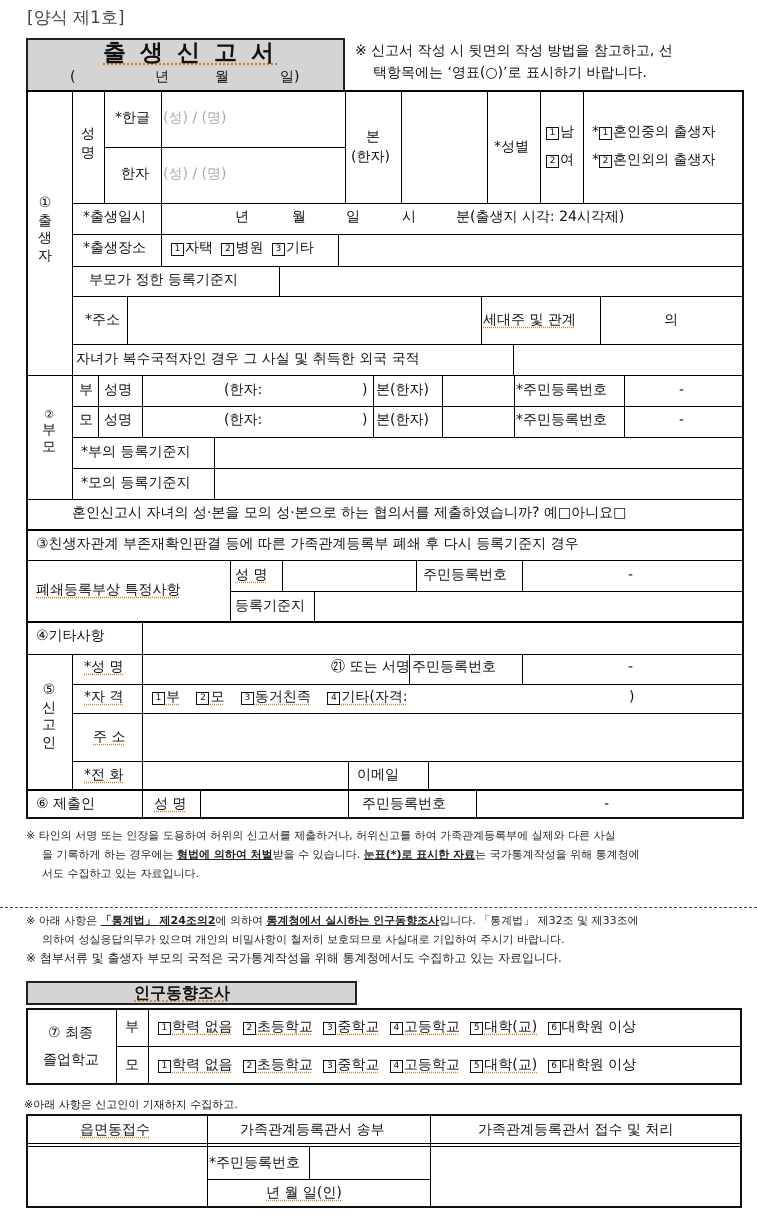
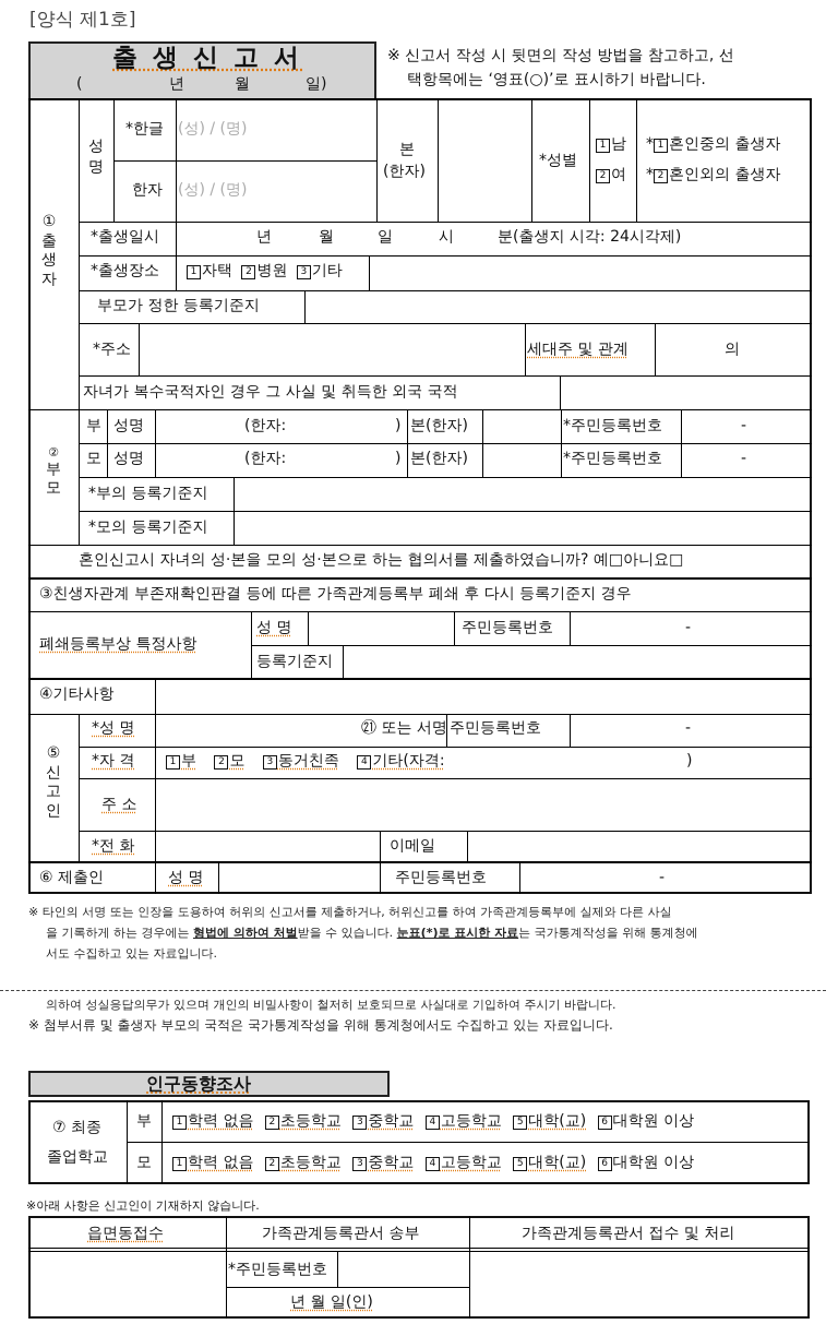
  [양식 제1호]
  출 생 신 고 서
  (
  년
  월
  일)
  ※ 신고서 작성 시 뒷면의 작성 방법을 참고하고, 선
  택항목에는 ‘영표(○)’로 표시하기 바랍니다.
  ①
  출
  생
  자
  성
  명
  *한글
  (성) / (명)
  한자
  (성) / (명)
  본
  (한자)
  *성별
  1 남
  2 여
  * 1 혼인중의 출생자
  * 2 혼인외의 출생자
  *출생일시
  년
  월
  일
  시
  분(출생지 시각: 24시각제)
  *출생장소
  1 자택 2 병원 3 기타
  부모가 정한 등록기준지
  *주소
  세대주 및 관계
  의
  자녀가 복수국적자인 경우 그 사실 및 취득한 외국 국적
  ②
  부
  모
  부
  성명
  (한자:
  )
  본(한자)
  *주민등록번호
  -
  모
  성명
  (한자:
  )
  본(한자)
  *주민등록번호
  -
  *부의 등록기준지
  *모의 등록기준지
  혼인신고시 자녀의 성·본을 모의 성·본으로 하는 협의서를 제출하였습니까? 예□아니요□
  ③친생자관계 부존재확인판결 등에 따른 가족관계등록부 폐쇄 후 다시 등록기준지 경우
  폐쇄등록부상 특정사항
  성 명
  주민등록번호
  -
  등록기준지
  ④기타사항
  ⑤
  신
  고
  인
  *성 명
  ㉑ 또는 서명
  주민등록번호
  -
  *자 격
  1 부 2 모 3 동거친족 4 기타(자격:
  )
  주 소
  *전 화
  이메일
  ⑥ 제출인
  성 명
  주민등록번호
  -
  ※ 타인의 서명 또는 인장을 도용하여 허위의 신고서를 제출하거나, 허위신고를 하여 가족관계등록부에 실제와 다른 사실
  을 기록하게 하는 경우에는 형법에 의하여 처벌받을 수 있습니다. 눈표(*)로 표시한 자료는 국가통계작성을 위해 통계청에
  서도 수집하고 있는 자료입니다.
- ※ 아래 사항은 「통계법」 제24조의2에 의하여 통계청에서 실시하는 인구동향조사입니다. 「통계법」 제32조 및 제33조에
  의하여 성실응답의무가 있으며 개인의 비밀사항이 철저히 보호되므로 사실대로 기입하여 주시기 바랍니다.
  ※ 첨부서류 및 출생자 부모의 국적은 국가통계작성을 위해 통계청에서도 수집하고 있는 자료입니다.
  인구동향조사
  ⑦ 최종
  졸업학교
  부
  1 학력 없음 2 초등학교 3 중학교 4 고등학교 5 대학(교) 6 대학원 이상
  모
  1 학력 없음 2 초등학교 3 중학교 4 고등학교 5 대학(교) 6 대학원 이상
- ※아래 사항은 신고인이 기재하지 수집하고.
+ ※아래 사항은 신고인이 기재하지 않습니다.
  읍면동접수
  가족관계등록관서 송부
  가족관계등록관서 접수 및 처리
  *주민등록번호
  년 월 일(인)
